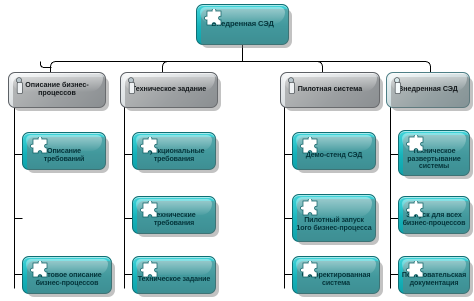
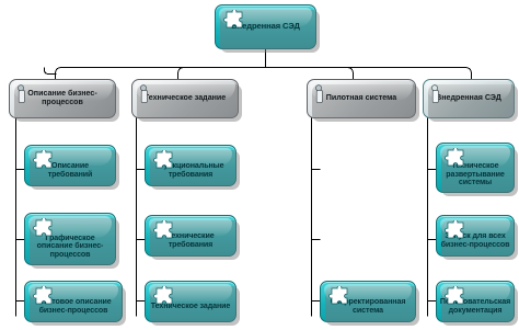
  Ведренная СЭД
  Описание бизнес-процессов
  ехническое задание
  Пилотная система
  недренная СЭД
  Описание требований
+ Графическое описание бизнес-процессов
  товое описание бизнес-процессов
  кциональные требования
  ехнические требования
  Техническое задание
- Демо-стенд СЭД
- Пилотный запуск 1ого бизнес-процесса
  ректированная система
  ническое развертывание системы
  Зск для всех бизнес-процессов
  Повательская документация
